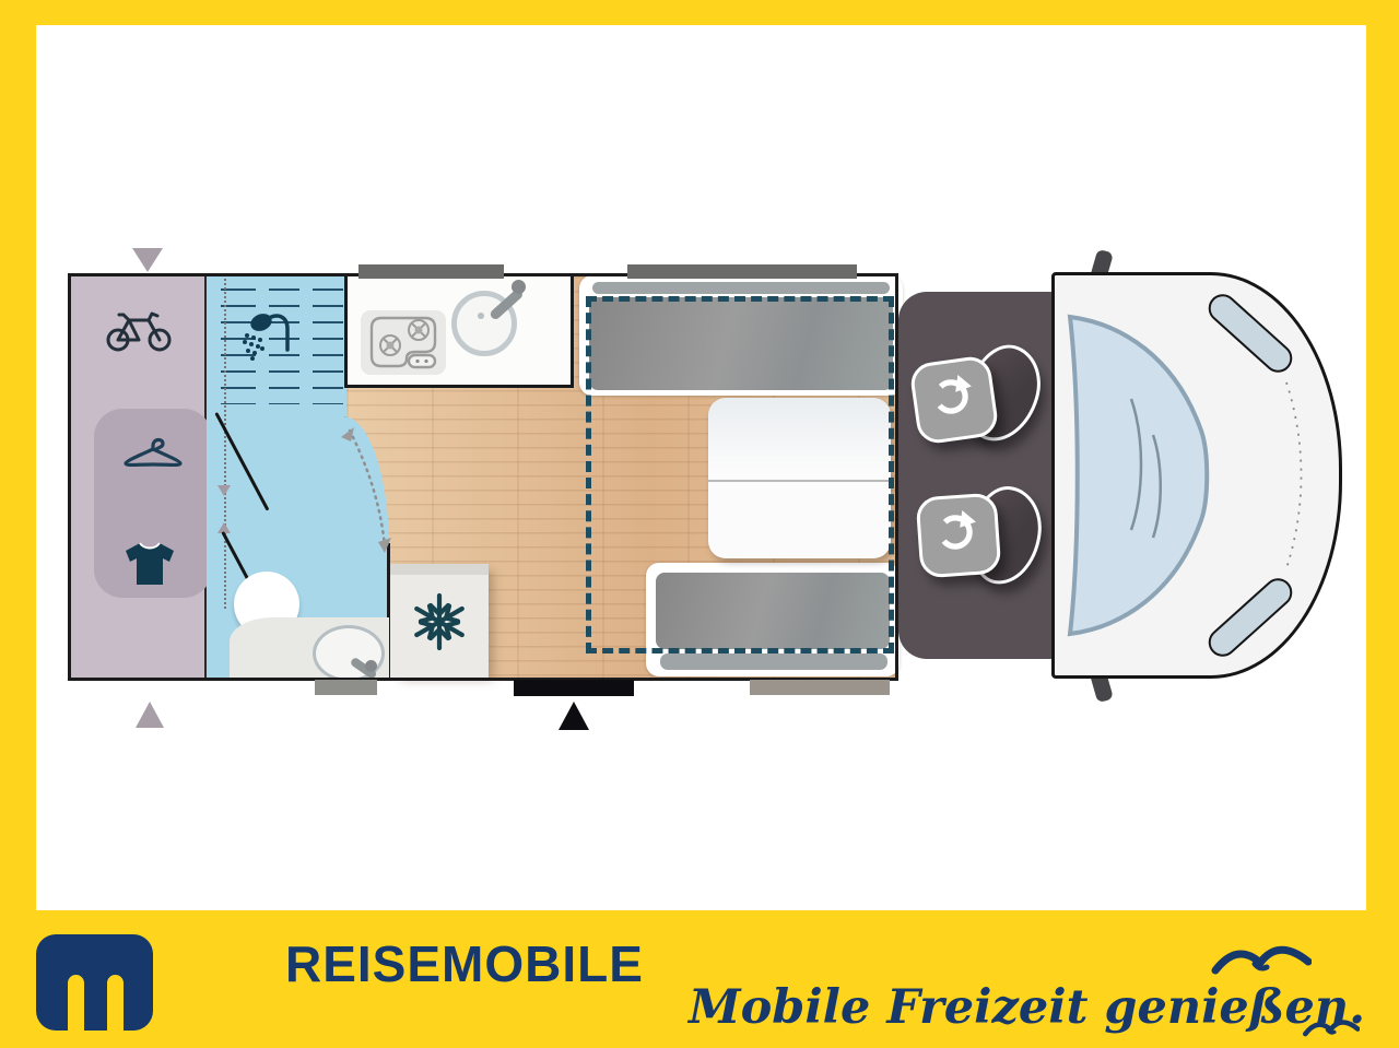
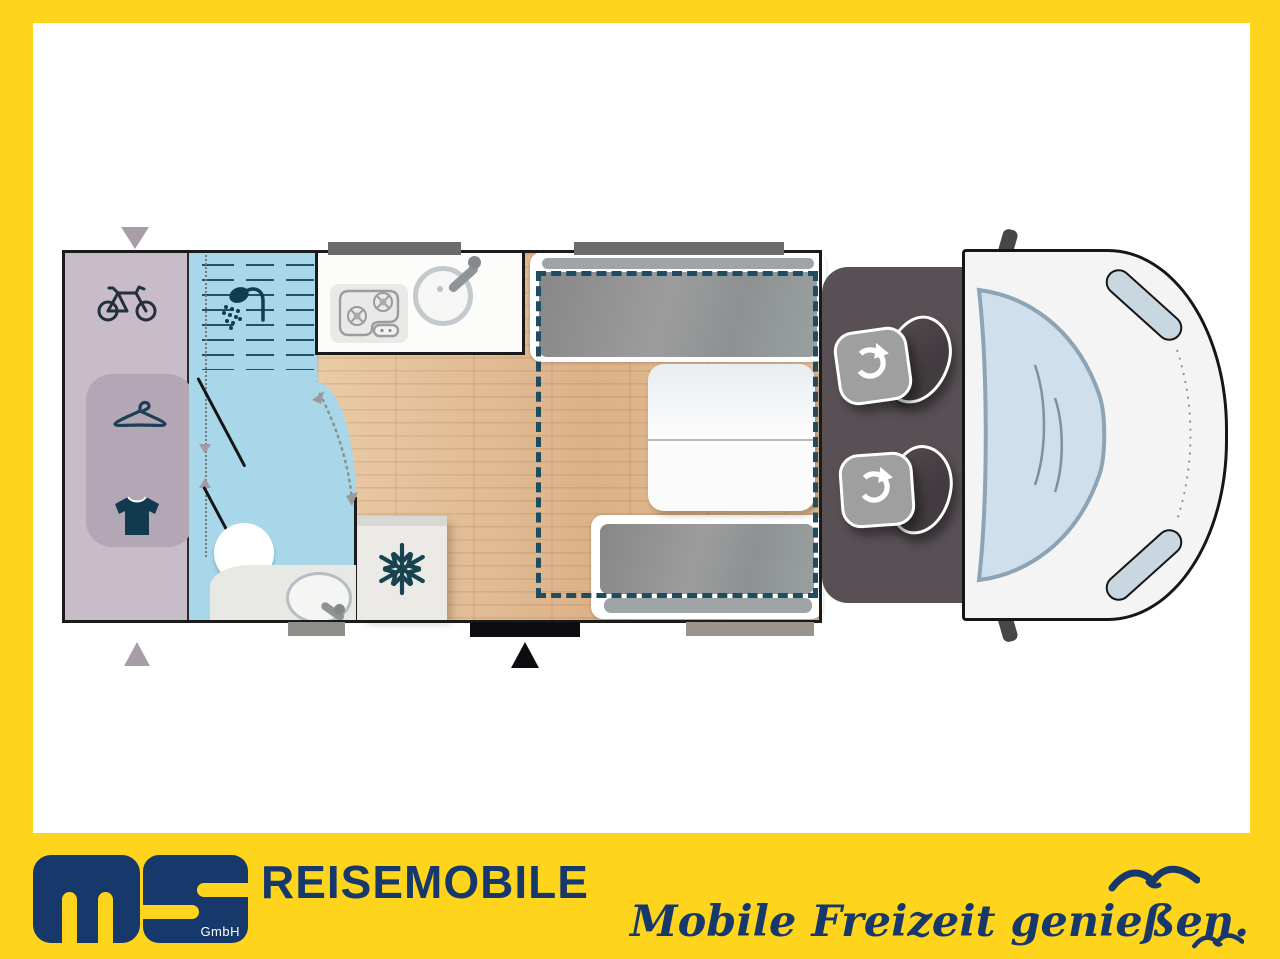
+ GmbH
  REISEMOBILE
  Mobile Freizeit genießen.
